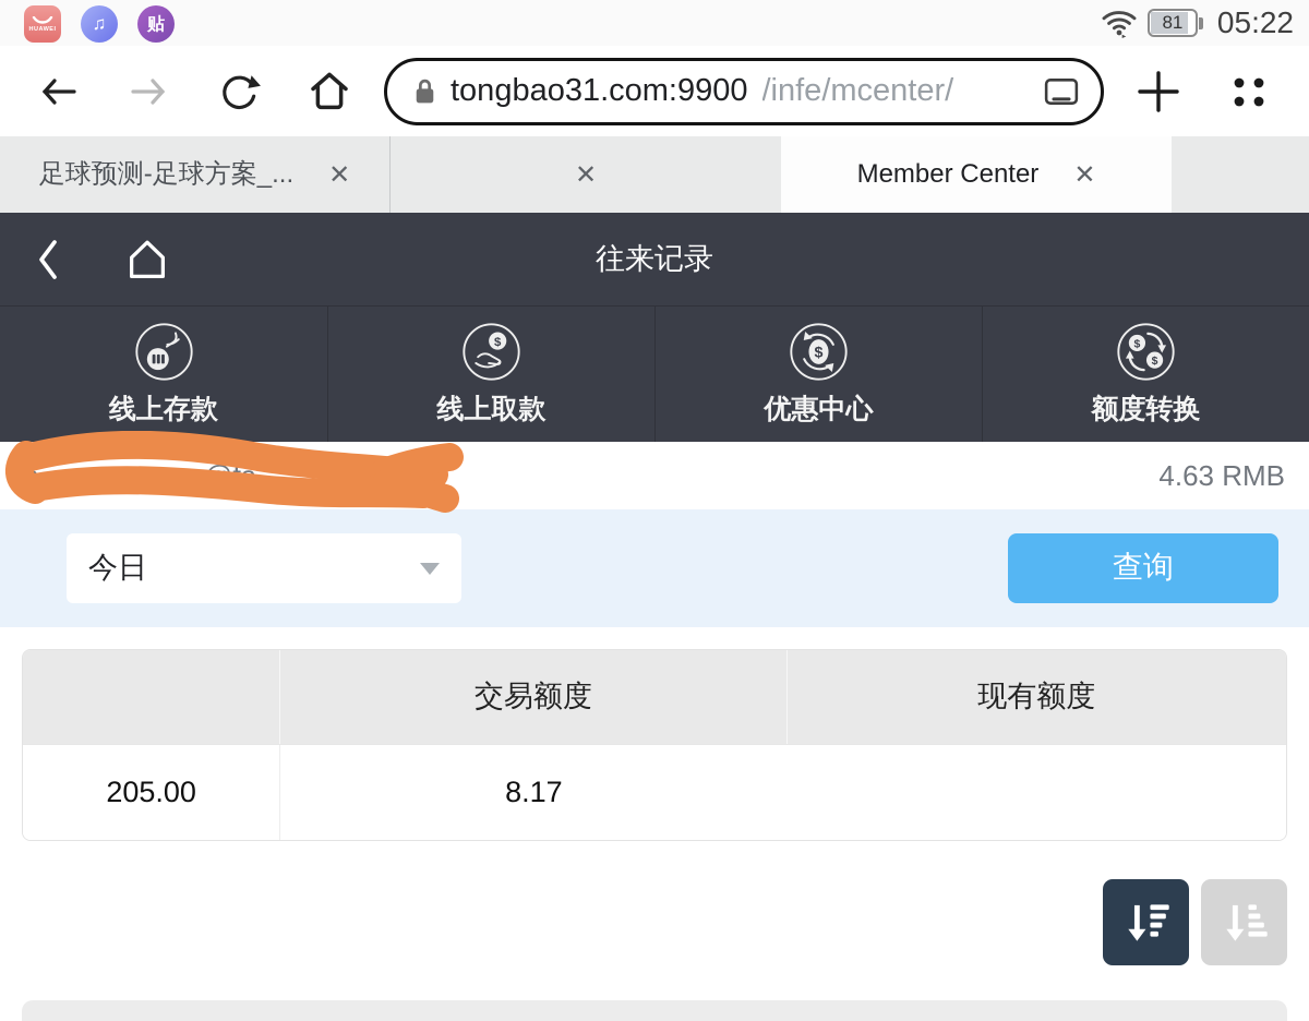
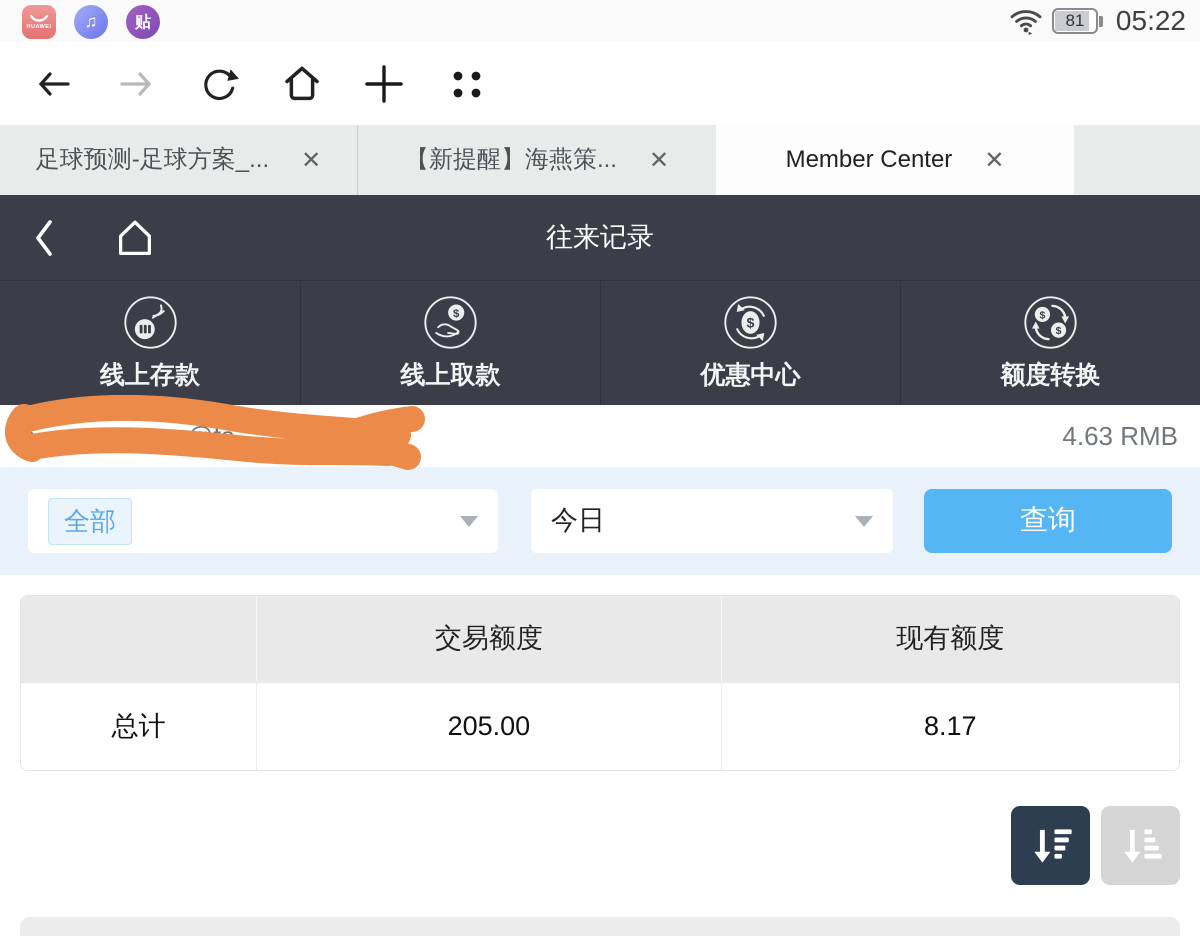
  ♫
  贴
  81
  05:22
- tongbao31.com:9900
- /infe/mcenter/
  足球预测-足球方案_...
  ✕
+ 【新提醒】海燕策...
  ✕
  Member Center
  ✕
  往来记录
  线上存款
  $
  线上取款
  $
  优惠中心
  $
  $
  额度转换
  4.63 RMB
+ 全部
  今日
  查询
  交易额度
  现有额度
+ 总计
  205.00
  8.17
